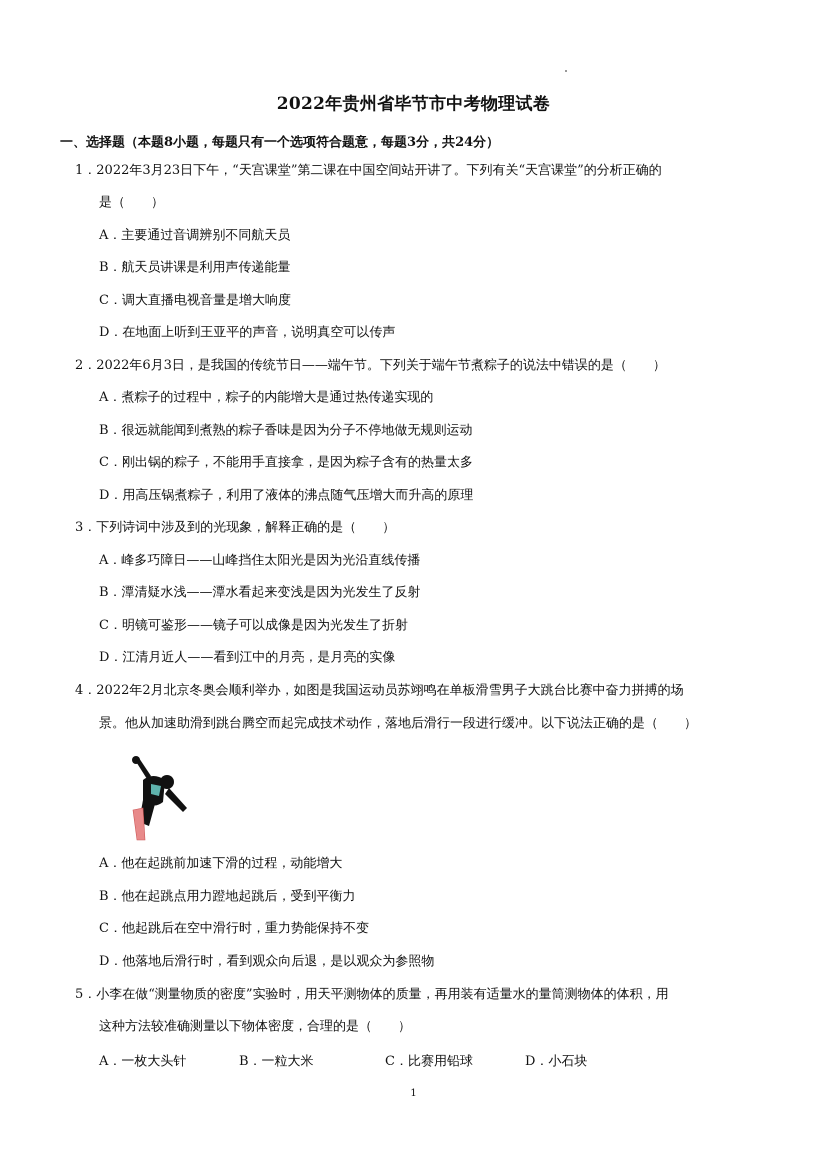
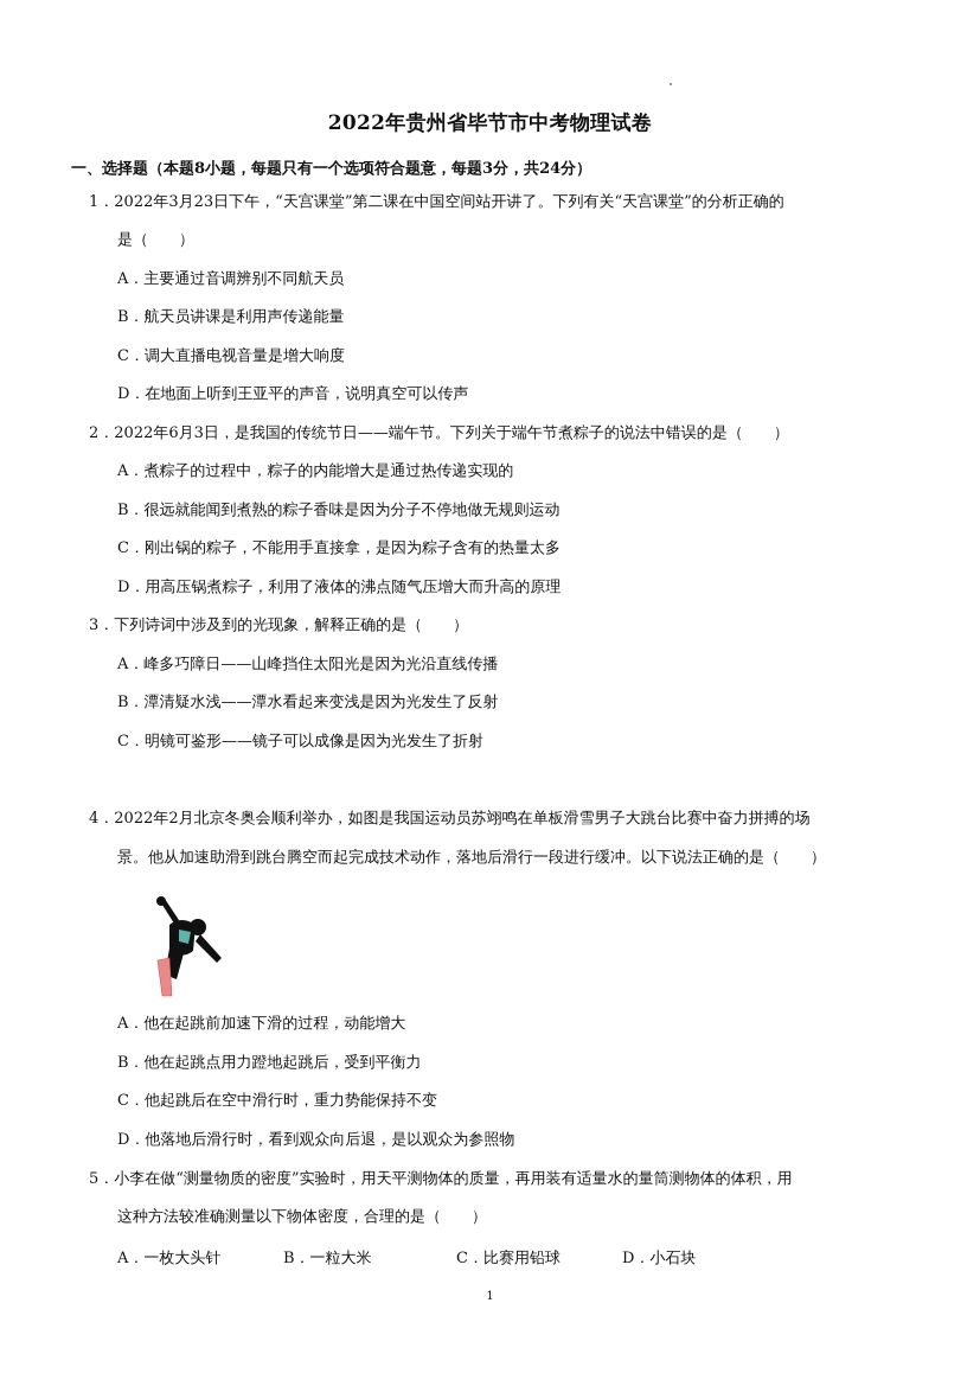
  2022年贵州省毕节市中考物理试卷
  一、选择题（本题8小题，每题只有一个选项符合题意，每题3分，共24分）
  1．2022年3月23日下午，“天宫课堂”第二课在中国空间站开讲了。下列有关“天宫课堂”的分析正确的
  是（ ）
  A．主要通过音调辨别不同航天员
  B．航天员讲课是利用声传递能量
  C．调大直播电视音量是增大响度
  D．在地面上听到王亚平的声音，说明真空可以传声
  2．2022年6月3日，是我国的传统节日——端午节。下列关于端午节煮粽子的说法中错误的是（ ）
  A．煮粽子的过程中，粽子的内能增大是通过热传递实现的
  B．很远就能闻到煮熟的粽子香味是因为分子不停地做无规则运动
  C．刚出锅的粽子，不能用手直接拿，是因为粽子含有的热量太多
  D．用高压锅煮粽子，利用了液体的沸点随气压增大而升高的原理
  3．下列诗词中涉及到的光现象，解释正确的是（ ）
  A．峰多巧障日——山峰挡住太阳光是因为光沿直线传播
  B．潭清疑水浅——潭水看起来变浅是因为光发生了反射
  C．明镜可鉴形——镜子可以成像是因为光发生了折射
- D．江清月近人——看到江中的月亮，是月亮的实像
  4．2022年2月北京冬奥会顺利举办，如图是我国运动员苏翊鸣在单板滑雪男子大跳台比赛中奋力拼搏的场
  景。他从加速助滑到跳台腾空而起完成技术动作，落地后滑行一段进行缓冲。以下说法正确的是（ ）
  A．他在起跳前加速下滑的过程，动能增大
  B．他在起跳点用力蹬地起跳后，受到平衡力
  C．他起跳后在空中滑行时，重力势能保持不变
  D．他落地后滑行时，看到观众向后退，是以观众为参照物
  5．小李在做“测量物质的密度”实验时，用天平测物体的质量，再用装有适量水的量筒测物体的体积，用
  这种方法较准确测量以下物体密度，合理的是（ ）
  A．一枚大头针 B．一粒大米 C．比赛用铅球 D．小石块
  1
